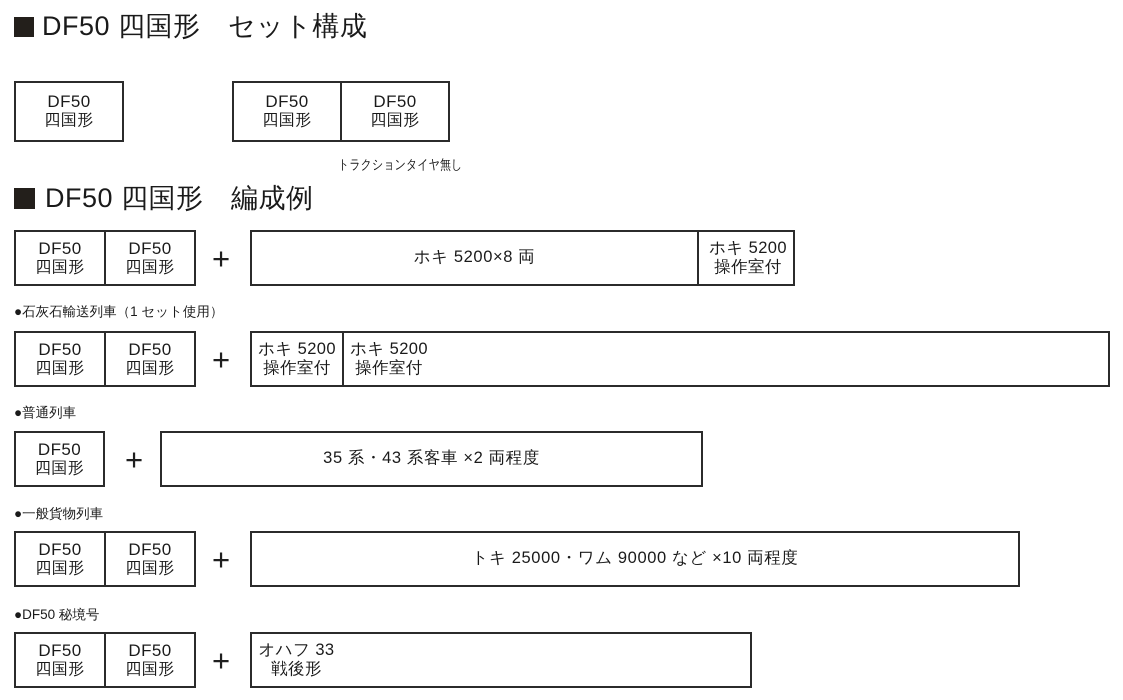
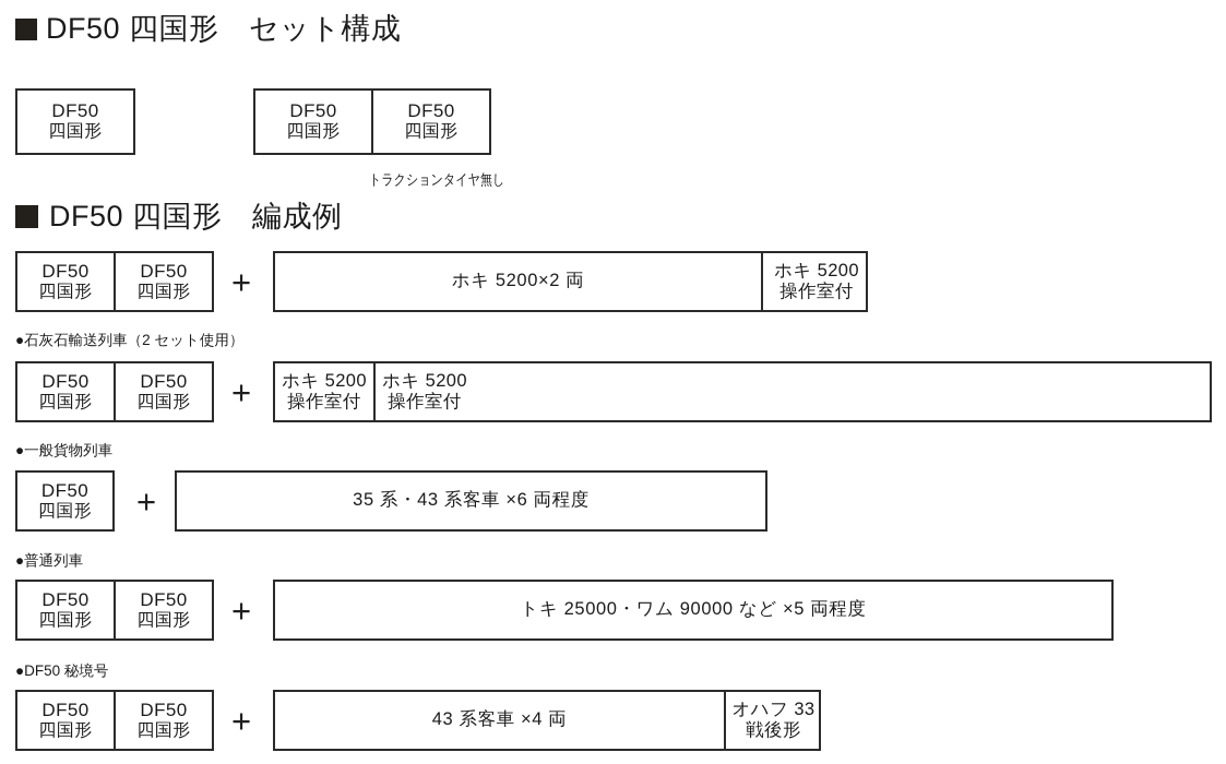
  DF50 四国形 セット構成
  DF50
  四国形
  DF50
  四国形
  DF50
  四国形
  トラクションタイヤ無し
  DF50 四国形 編成例
  DF50
  四国形
  DF50
  四国形
  +
- ホキ 5200×8 両
+ ホキ 5200×2 両
  ホキ 5200
  操作室付
- ●石灰石輸送列車（1 セット使用）
+ ●石灰石輸送列車（2 セット使用）
  DF50
  四国形
  DF50
  四国形
  +
  ホキ 5200
  操作室付
  ホキ 5200
  操作室付
- ●普通列車
+ ●一般貨物列車
  DF50
  四国形
  +
- 35 系・43 系客車 ×2 両程度
+ 35 系・43 系客車 ×6 両程度
- ●一般貨物列車
+ ●普通列車
  DF50
  四国形
  DF50
  四国形
  +
- トキ 25000・ワム 90000 など ×10 両程度
+ トキ 25000・ワム 90000 など ×5 両程度
  ●DF50 秘境号
  DF50
  四国形
  DF50
  四国形
  +
+ 43 系客車 ×4 両
  オハフ 33
  戦後形
